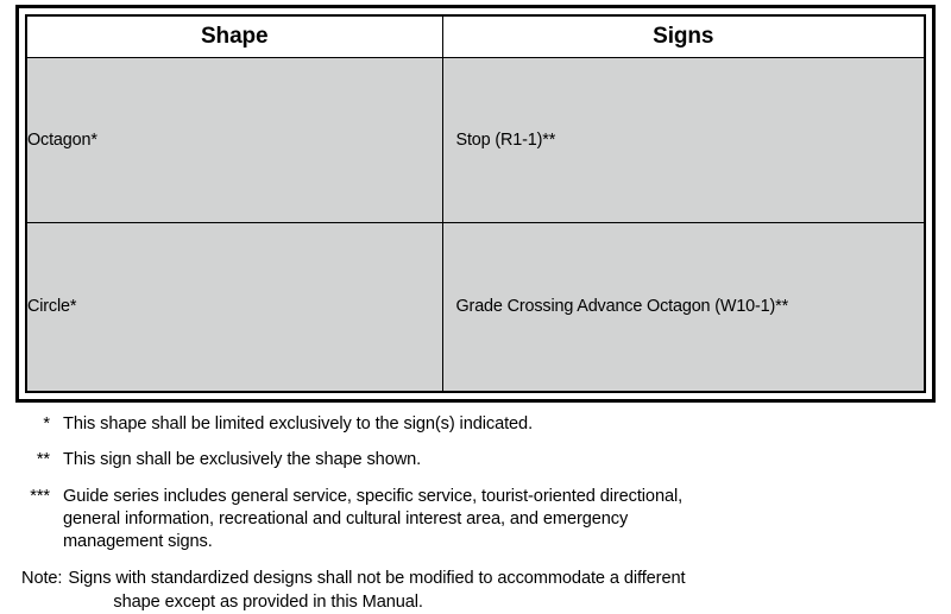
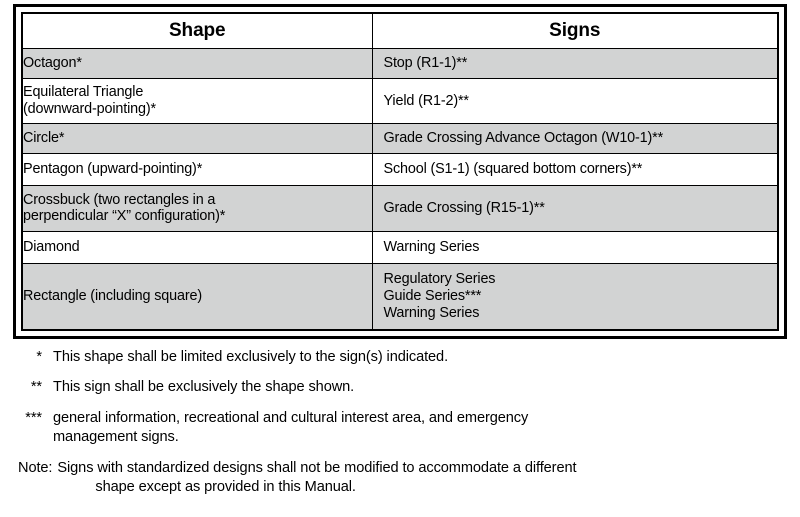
  Shape	Signs
  Octagon*	Stop (R1-1)**
+ Equilateral Triangle (downward-pointing)*	Yield (R1-2)**
  Circle*	Grade Crossing Advance Octagon (W10-1)**
+ Pentagon (upward-pointing)*	School (S1-1) (squared bottom corners)**
+ Crossbuck (two rectangles in a perpendicular “X” configuration)*	Grade Crossing (R15-1)**
+ Diamond	Warning Series
+ Rectangle (including square)	Regulatory Series Guide Series*** Warning Series
  *
  This shape shall be limited exclusively to the sign(s) indicated.
  **
  This sign shall be exclusively the shape shown.
  ***
- Guide series includes general service, specific service, tourist-oriented directional,
  general information, recreational and cultural interest area, and emergency
  management signs.
  Note:
  Signs with standardized designs shall not be modified to accommodate a different
  shape except as provided in this Manual.
